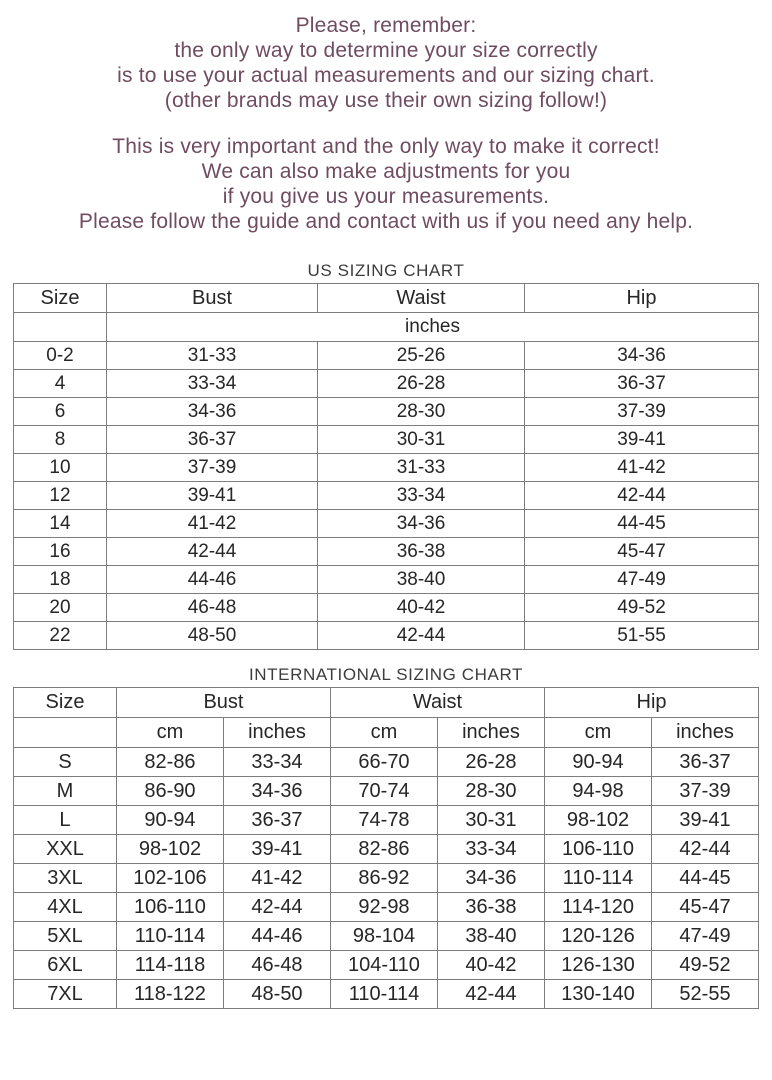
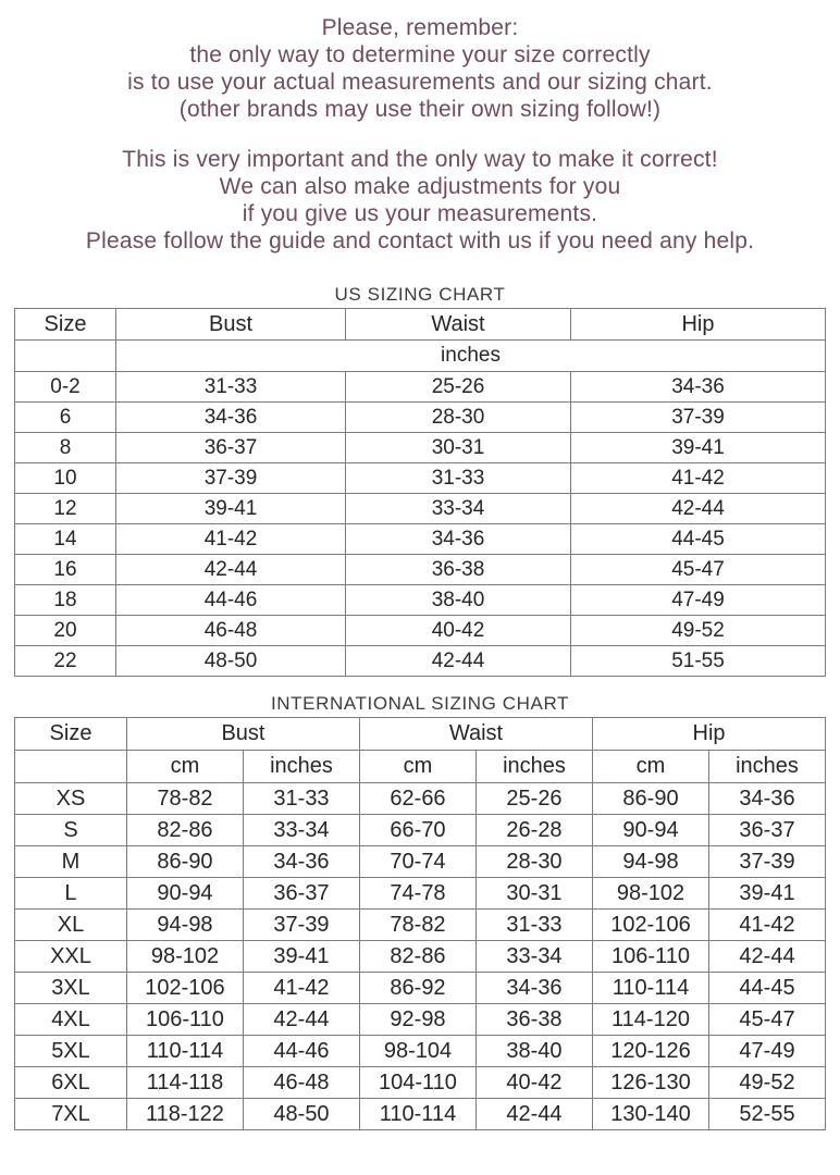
  Please, remember:
  the only way to determine your size correctly
  is to use your actual measurements and our sizing chart.
  (other brands may use their own sizing follow!)
  This is very important and the only way to make it correct!
  We can also make adjustments for you
  if you give us your measurements.
  Please follow the guide and contact with us if you need any help.
  US SIZING CHART
  Size	Bust	Waist	Hip
  	inches
  0-2	31-33	25-26	34-36
- 4	33-34	26-28	36-37
  6	34-36	28-30	37-39
  8	36-37	30-31	39-41
  10	37-39	31-33	41-42
  12	39-41	33-34	42-44
  14	41-42	34-36	44-45
  16	42-44	36-38	45-47
  18	44-46	38-40	47-49
  20	46-48	40-42	49-52
  22	48-50	42-44	51-55
  INTERNATIONAL SIZING CHART
  Size	Bust	Waist	Hip
  	cm	inches	cm	inches	cm	inches
+ XS	78-82	31-33	62-66	25-26	86-90	34-36
  S	82-86	33-34	66-70	26-28	90-94	36-37
  M	86-90	34-36	70-74	28-30	94-98	37-39
  L	90-94	36-37	74-78	30-31	98-102	39-41
+ XL	94-98	37-39	78-82	31-33	102-106	41-42
  XXL	98-102	39-41	82-86	33-34	106-110	42-44
  3XL	102-106	41-42	86-92	34-36	110-114	44-45
  4XL	106-110	42-44	92-98	36-38	114-120	45-47
  5XL	110-114	44-46	98-104	38-40	120-126	47-49
  6XL	114-118	46-48	104-110	40-42	126-130	49-52
  7XL	118-122	48-50	110-114	42-44	130-140	52-55
